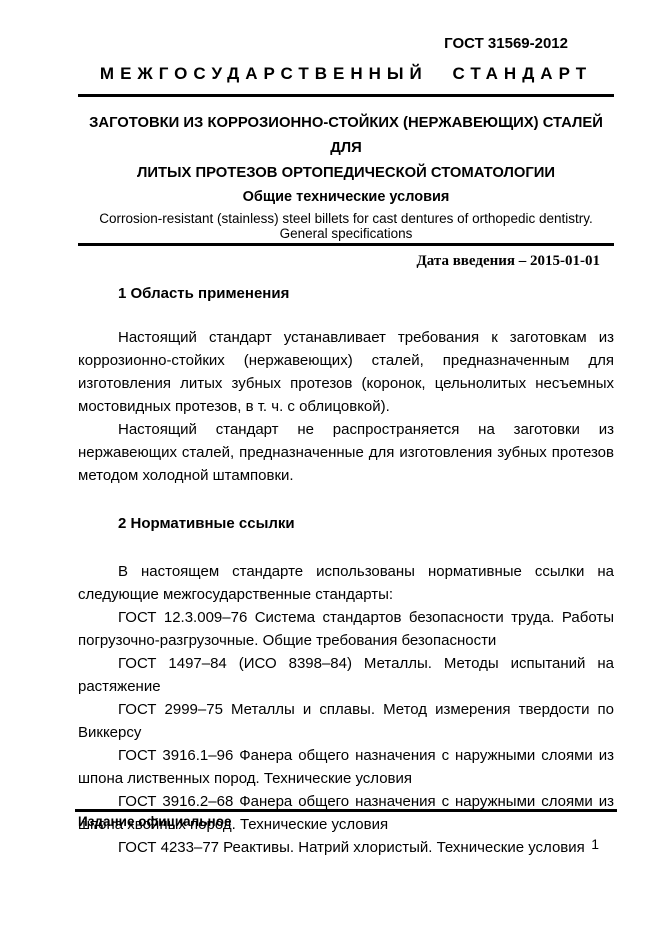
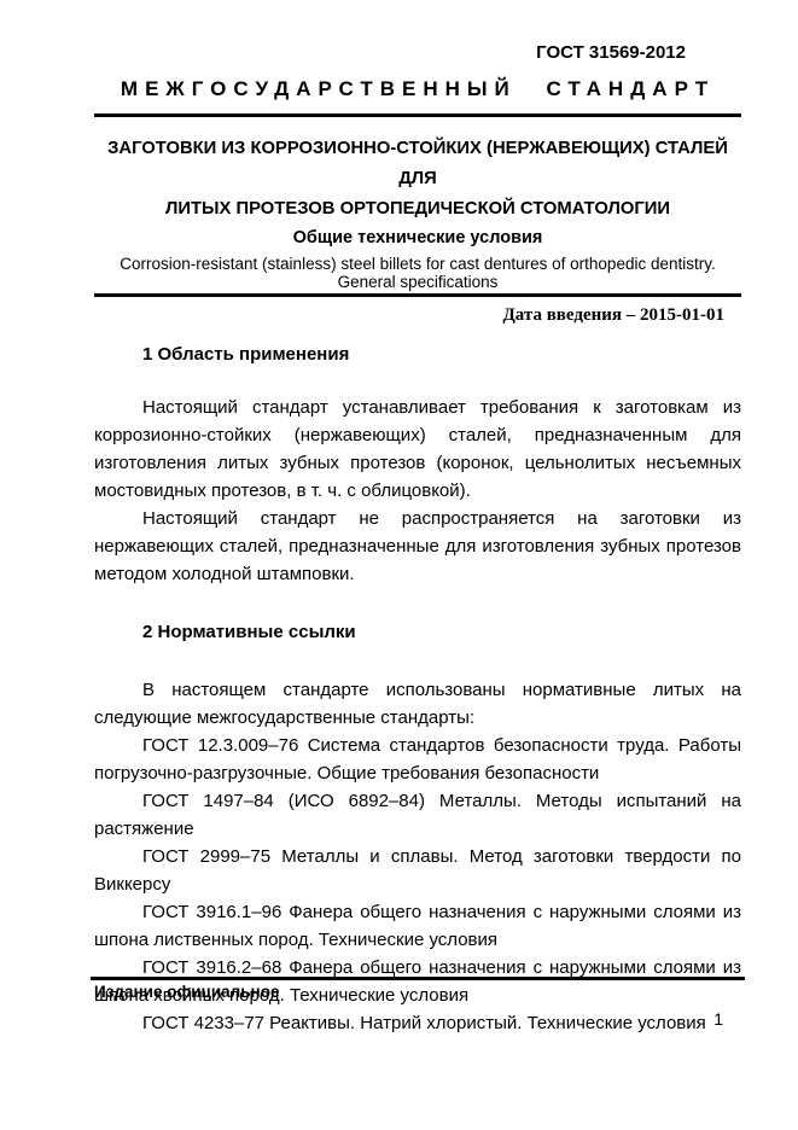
  ГОСТ 31569-2012
  МЕЖГОСУДАРСТВЕННЫЙ СТАНДАРТ
  ЗАГОТОВКИ ИЗ КОРРОЗИОННО-СТОЙКИХ (НЕРЖАВЕЮЩИХ) СТАЛЕЙ ДЛЯ
  ЛИТЫХ ПРОТЕЗОВ ОРТОПЕДИЧЕСКОЙ СТОМАТОЛОГИИ
  Общие технические условия
  Corrosion-resistant (stainless) steel billets for cast dentures of orthopedic dentistry.
  General specifications
  Дата введения – 2015-01-01
  1 Область применения
  Настоящий стандарт устанавливает требования к заготовкам из коррозионно-стойких (нержавеющих) сталей, предназначенным для изготовления литых зубных протезов (коронок, цельнолитых несъемных мостовидных протезов, в т. ч. с облицовкой).
  Настоящий стандарт не распространяется на заготовки из нержавеющих сталей, предназначенные для изготовления зубных протезов методом холодной штамповки.
  2 Нормативные ссылки
- В настоящем стандарте использованы нормативные ссылки на следующие межгосударственные стандарты:
+ В настоящем стандарте использованы нормативные литых на следующие межгосударственные стандарты:
  ГОСТ 12.3.009–76 Система стандартов безопасности труда. Работы погрузочно-разгрузочные. Общие требования безопасности
- ГОСТ 1497–84 (ИСО 8398–84) Металлы. Методы испытаний на растяжение
+ ГОСТ 1497–84 (ИСО 6892–84) Металлы. Методы испытаний на растяжение
- ГОСТ 2999–75 Металлы и сплавы. Метод измерения твердости по Виккерсу
+ ГОСТ 2999–75 Металлы и сплавы. Метод заготовки твердости по Виккерсу
  ГОСТ 3916.1–96 Фанера общего назначения с наружными слоями из шпона лиственных пород. Технические условия
  ГОСТ 3916.2–68 Фанера общего назначения с наружными слоями из шпона хвойных пород. Технические условия
  ГОСТ 4233–77 Реактивы. Натрий хлористый. Технические условия
  Издание официальное
  1
